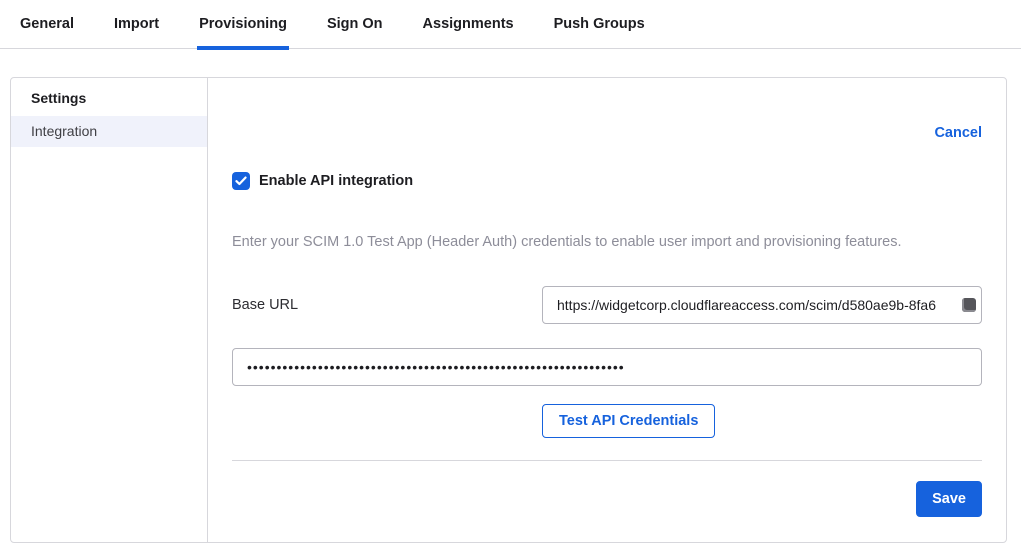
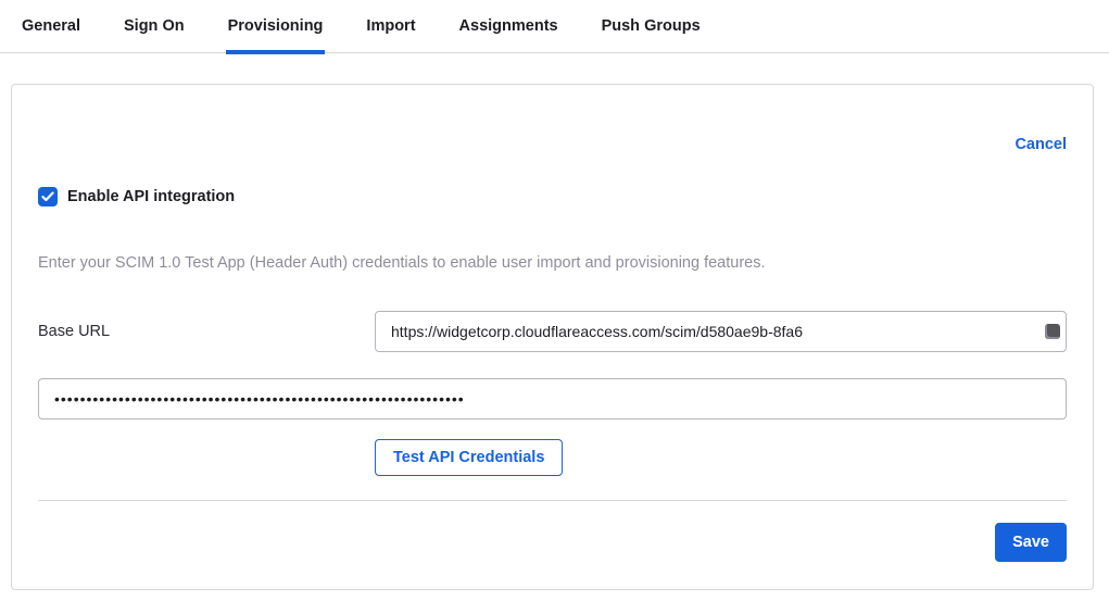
  General
- Import
+ Sign On
  Provisioning
- Sign On
+ Import
  Assignments
  Push Groups
- Settings
- Integration
  Cancel
  Enable API integration
  Enter your SCIM 1.0 Test App (Header Auth) credentials to enable user import and provisioning features.
  Base URL
  https://widgetcorp.cloudflareaccess.com/scim/d580ae9b-8fa6
  ••••••••••••••••••••••••••••••••••••••••••••••••••••••••••••••••
  Test API Credentials
  Save
